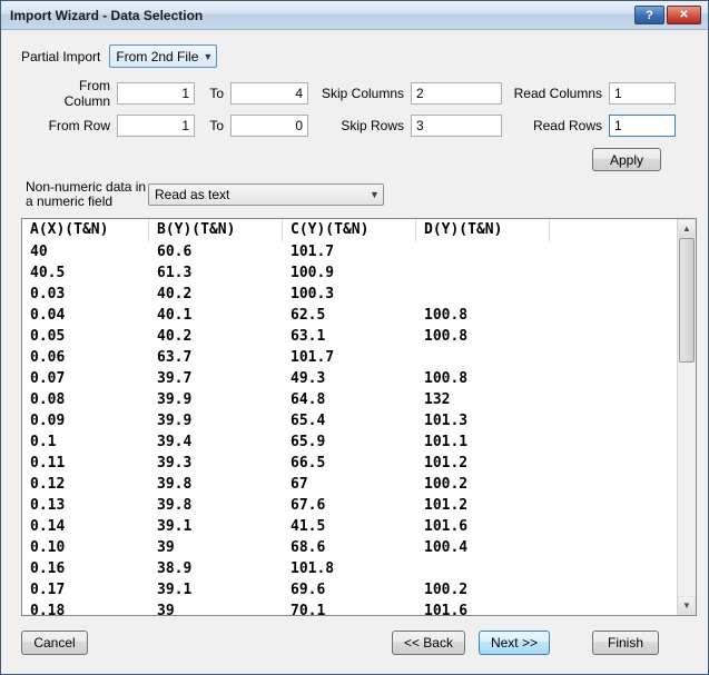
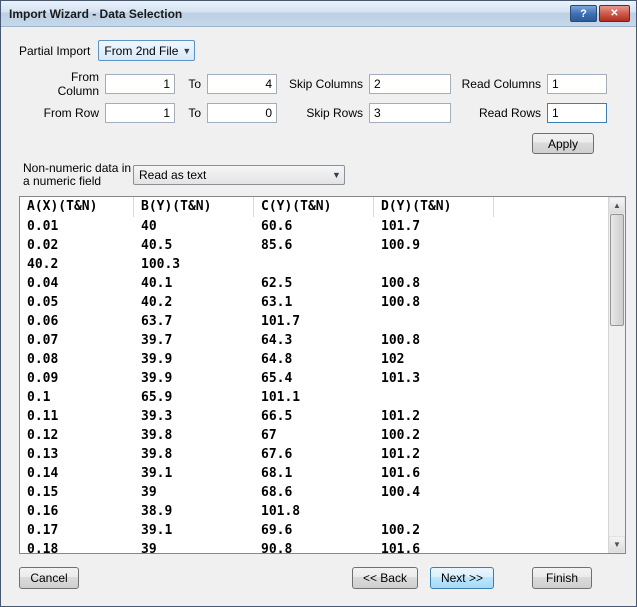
  Import Wizard - Data Selection
  ?
  ✕
  Partial Import
  From 2nd File
  ▼
  From Column
  1
  To
  4
  Skip Columns
  2
  Read Columns
  1
  From Row
  1
  To
  0
  Skip Rows
  3
  Read Rows
  1
  Apply
  Non-numeric data in
  a numeric field
  Read as text
  ▼
  A(X)(T&N)
  B(Y)(T&N)
  C(Y)(T&N)
  D(Y)(T&N)
+ 0.01
  40
  60.6
  101.7
+ 0.02
  40.5
- 61.3
+ 85.6
  100.9
- 0.03
  40.2
  100.3
  0.04
  40.1
  62.5
  100.8
  0.05
  40.2
  63.1
  100.8
  0.06
  63.7
  101.7
  0.07
  39.7
- 49.3
+ 64.3
  100.8
  0.08
  39.9
  64.8
- 132
+ 102
  0.09
  39.9
  65.4
  101.3
  0.1
- 39.4
  65.9
  101.1
  0.11
  39.3
  66.5
  101.2
  0.12
  39.8
  67
  100.2
  0.13
  39.8
  67.6
  101.2
  0.14
  39.1
- 41.5
+ 68.1
  101.6
- 0.10
+ 0.15
  39
  68.6
  100.4
  0.16
  38.9
  101.8
  0.17
  39.1
  69.6
  100.2
  0.18
  39
- 70.1
+ 90.8
  101.6
  ▲
  ▼
  Cancel
  << Back
  Next >>
  Finish
